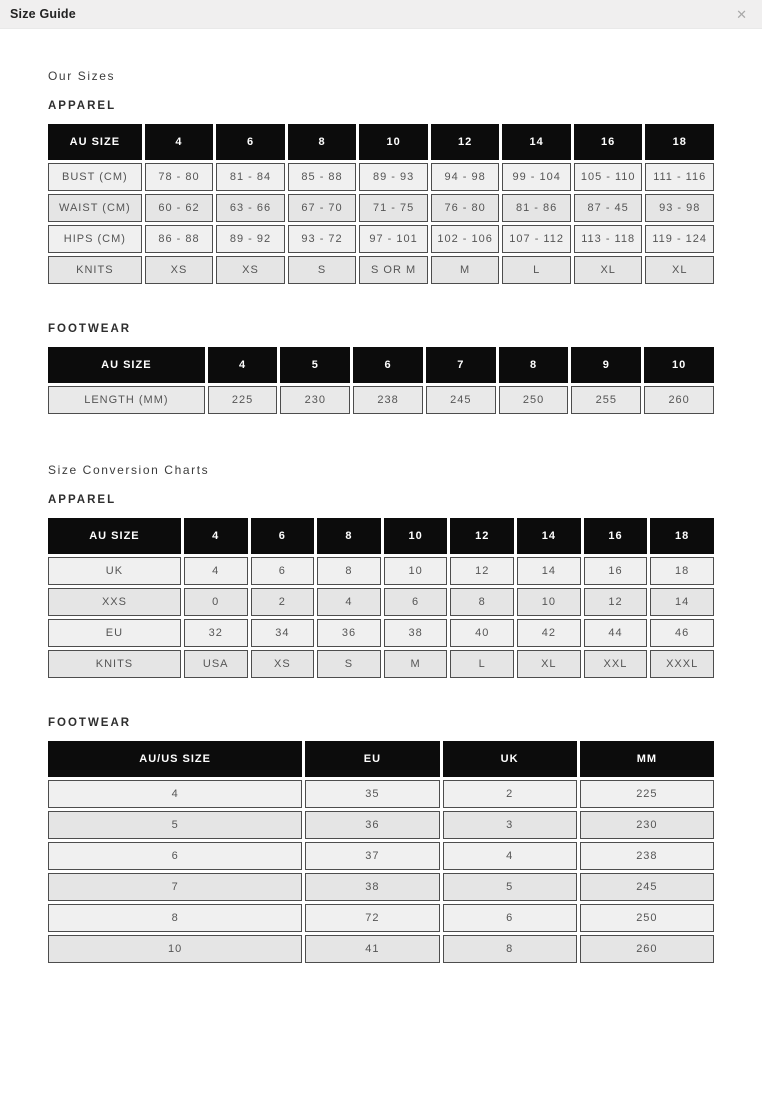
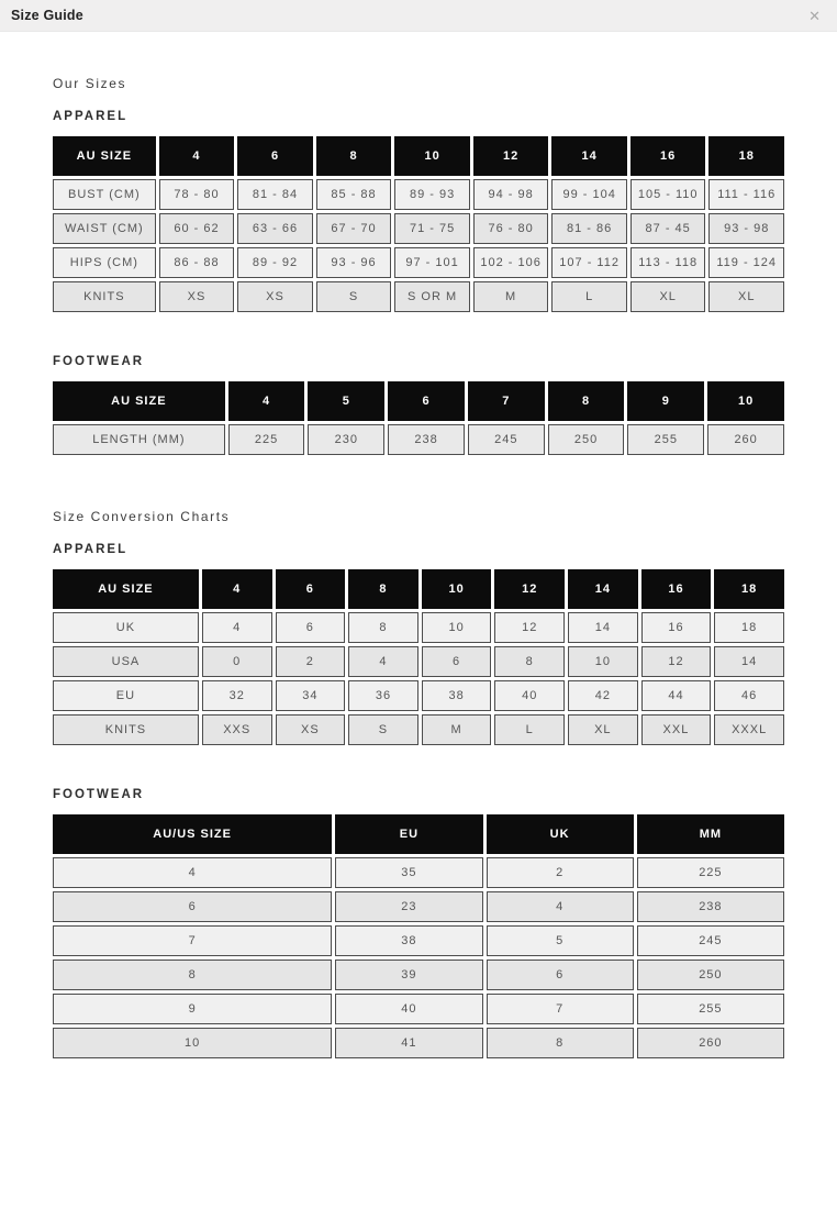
  Size Guide
  ✕
  Our Sizes
  APPAREL
  AU SIZE	4	6	8	10	12	14	16	18
  BUST (CM)	78 - 80	81 - 84	85 - 88	89 - 93	94 - 98	99 - 104	105 - 110	111 - 116
  WAIST (CM)	60 - 62	63 - 66	67 - 70	71 - 75	76 - 80	81 - 86	87 - 45	93 - 98
- HIPS (CM)	86 - 88	89 - 92	93 - 72	97 - 101	102 - 106	107 - 112	113 - 118	119 - 124
+ HIPS (CM)	86 - 88	89 - 92	93 - 96	97 - 101	102 - 106	107 - 112	113 - 118	119 - 124
  KNITS	XS	XS	S	S OR M	M	L	XL	XL
  FOOTWEAR
  AU SIZE	4	5	6	7	8	9	10
  LENGTH (MM)	225	230	238	245	250	255	260
  Size Conversion Charts
  APPAREL
  AU SIZE	4	6	8	10	12	14	16	18
  UK	4	6	8	10	12	14	16	18
- XXS	0	2	4	6	8	10	12	14
+ USA	0	2	4	6	8	10	12	14
  EU	32	34	36	38	40	42	44	46
- KNITS	USA	XS	S	M	L	XL	XXL	XXXL
+ KNITS	XXS	XS	S	M	L	XL	XXL	XXXL
  FOOTWEAR
  AU/US SIZE	EU	UK	MM
  4	35	2	225
- 5	36	3	230
- 6	37	4	238
+ 6	23	4	238
  7	38	5	245
- 8	72	6	250
+ 8	39	6	250
+ 9	40	7	255
  10	41	8	260
